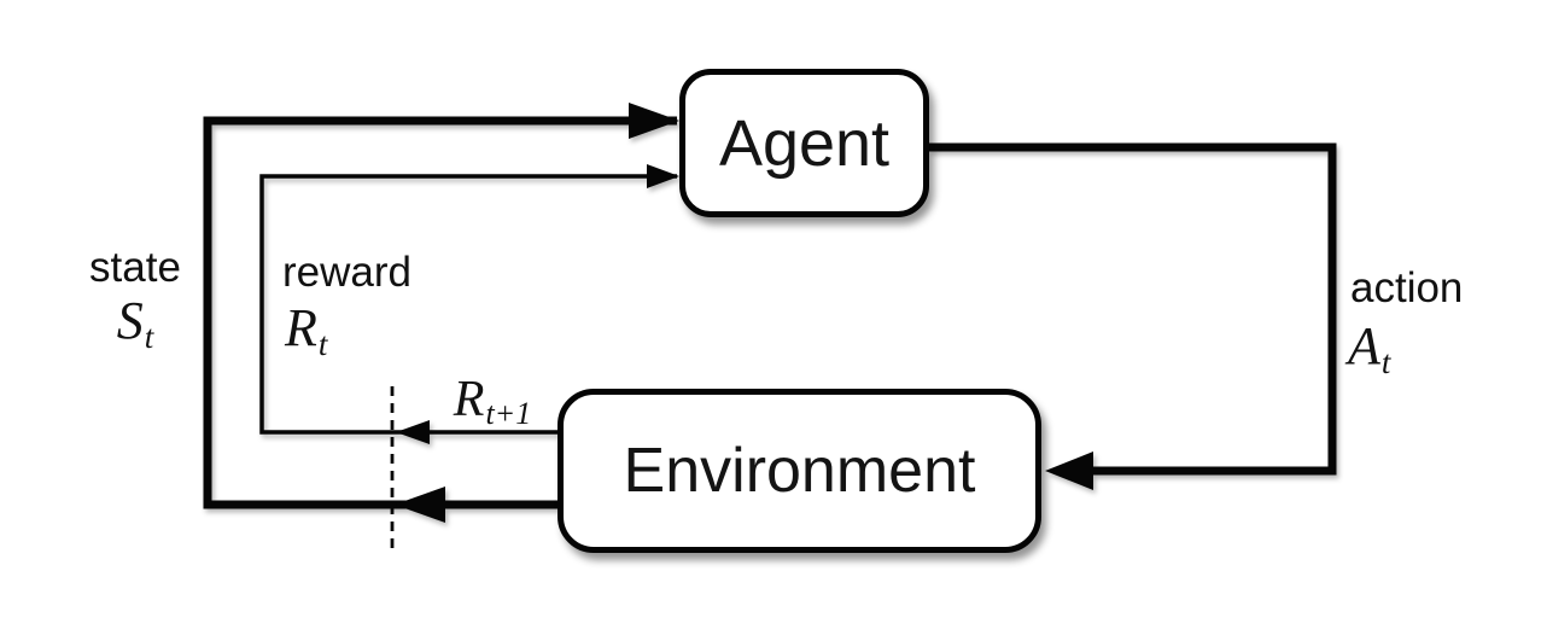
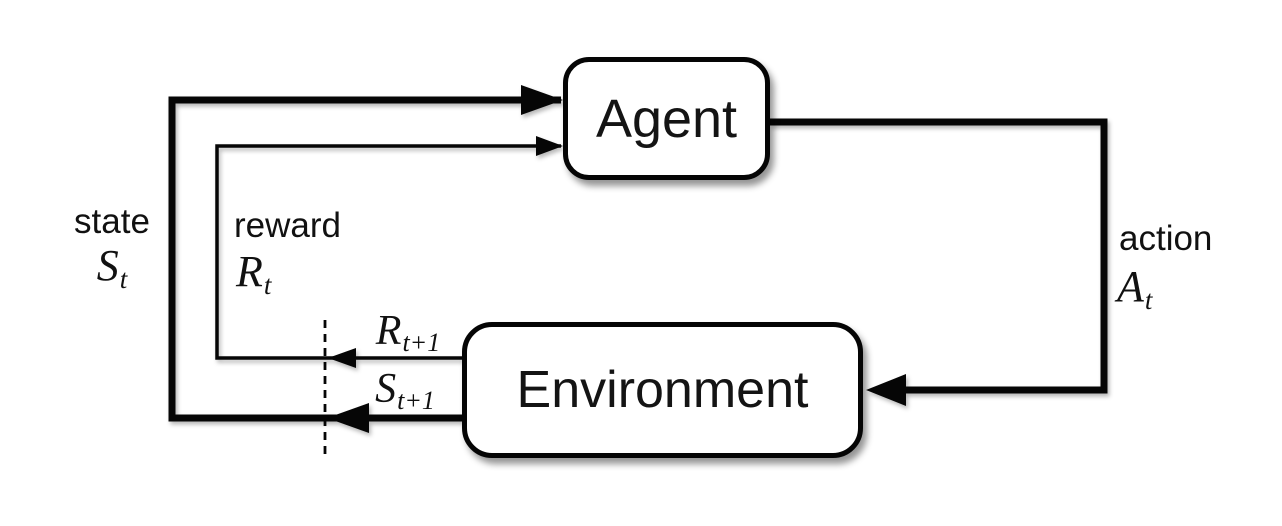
  Agent
  Environment
  state
  St
  reward
  Rt
  action
  At
  Rt+1
+ St+1
